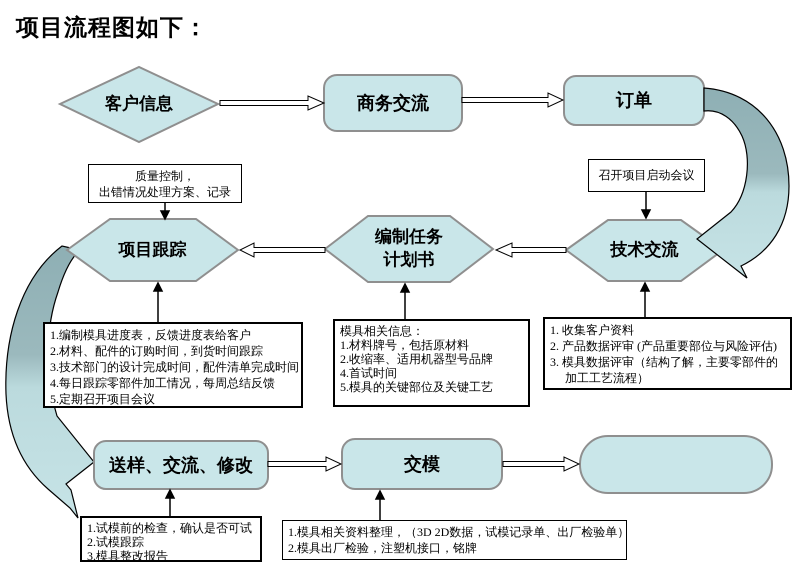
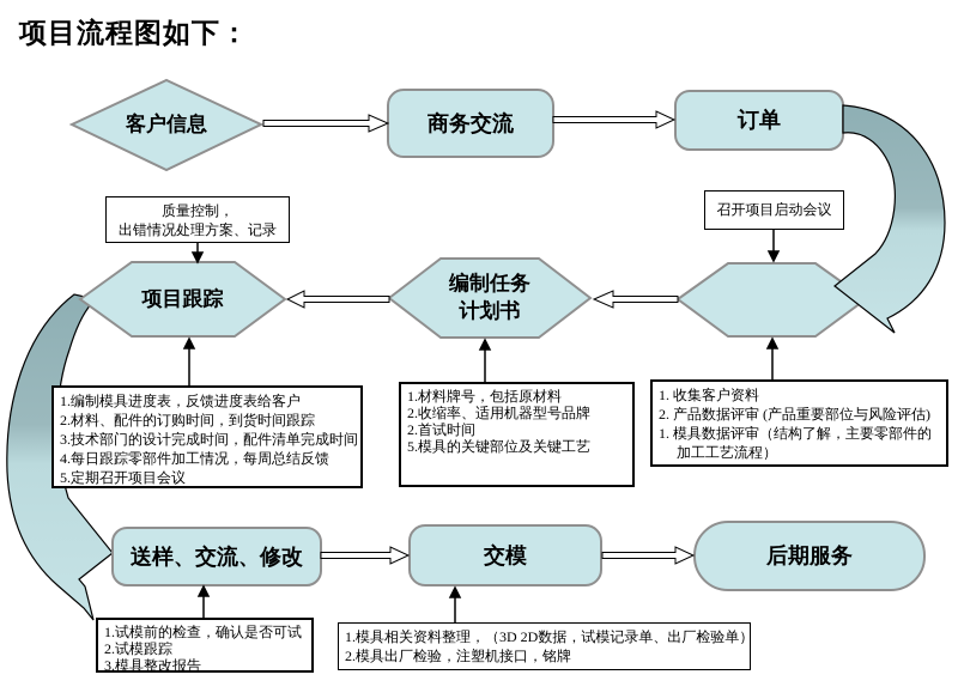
  项目流程图如下：
  客户信息
  商务交流
  订单
  项目跟踪
  编制任务
  计划书
- 技术交流
  送样、交流、修改
  交模
+ 后期服务
  质量控制，
  出错情况处理方案、记录
  召开项目启动会议
  1.编制模具进度表，反馈进度表给客户
  2.材料、配件的订购时间，到货时间跟踪
  3.技术部门的设计完成时间，配件清单完成时间
  4.每日跟踪零部件加工情况，每周总结反馈
  5.定期召开项目会议
- 模具相关信息：
  1.材料牌号，包括原材料
  2.收缩率、适用机器型号品牌
- 4.首试时间
+ 2.首试时间
  5.模具的关键部位及关键工艺
  1. 收集客户资料
  2. 产品数据评审 (产品重要部位与风险评估)
- 3. 模具数据评审（结构了解，主要零部件的
+ 1. 模具数据评审（结构了解，主要零部件的
  加工工艺流程）
  1.试模前的检查，确认是否可试
  2.试模跟踪
  3.模具整改报告
  1.模具相关资料整理，（3D 2D数据，试模记录单、出厂检验单）
  2.模具出厂检验，注塑机接口，铭牌
